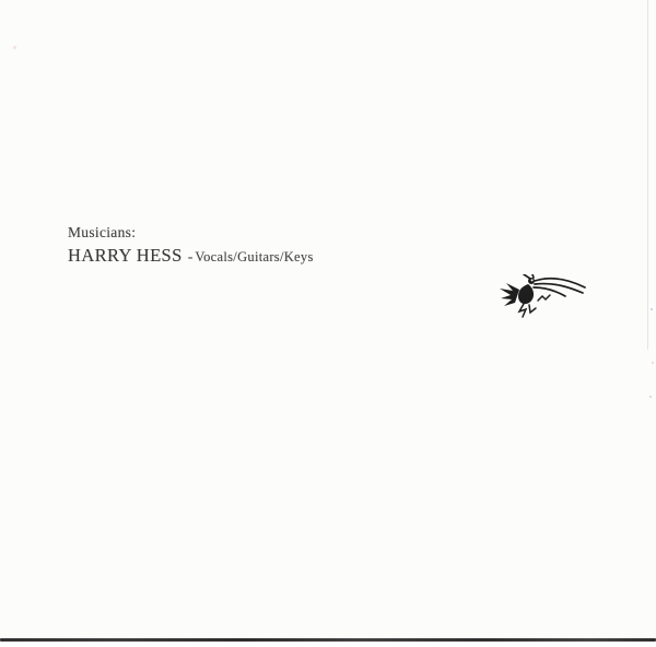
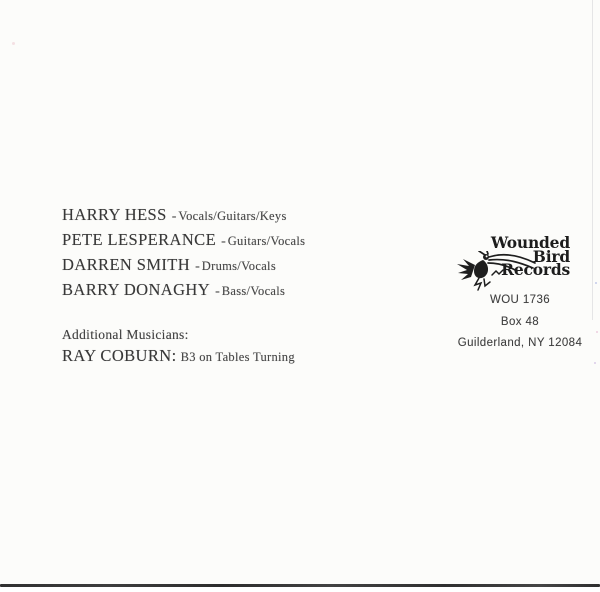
- Musicians:
  HARRY HESS - Vocals/Guitars/Keys
+ PETE LESPERANCE - Guitars/Vocals
+ DARREN SMITH - Drums/Vocals
+ BARRY DONAGHY - Bass/Vocals
+ Additional Musicians:
+ RAY COBURN: B3 on Tables Turning
+ Wounded
+ Bird
+ Records
+ WOU 1736
+ Box 48
+ Guilderland, NY 12084
